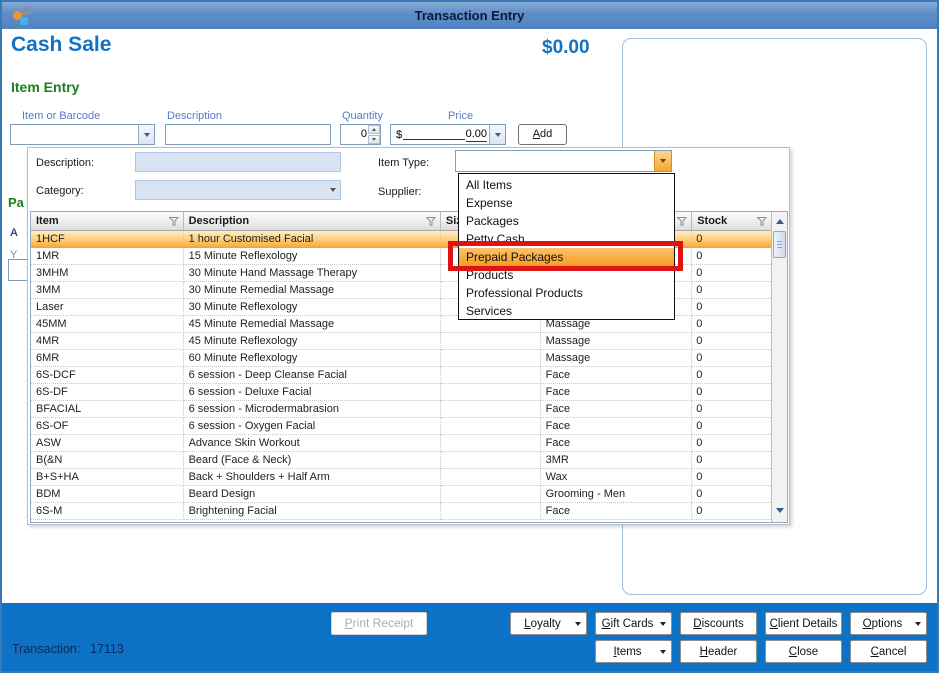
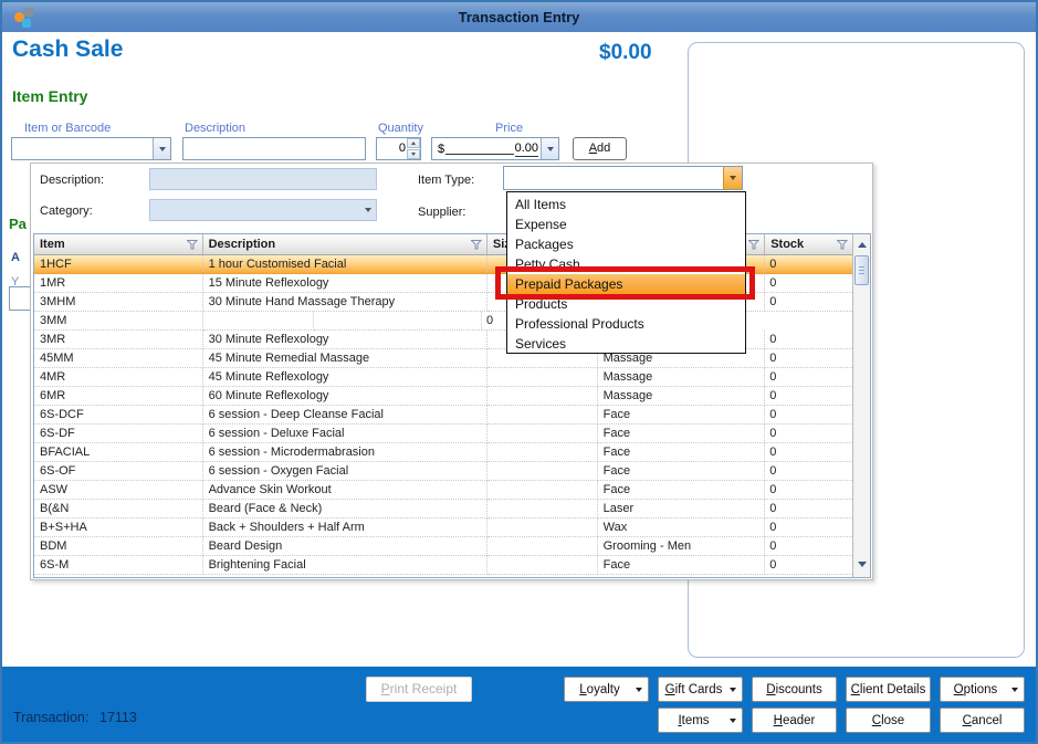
  Transaction Entry
  Cash Sale
  $0.00
  Item Entry
  Item or Barcode
  Description
  Quantity
  Price
  0
  $
  0.00
  Add
  Pa
  A
  Y
  Description:
  Category:
  Item Type:
  Supplier:
  Item
  Description
  Stock
  1HCF
  1 hour Customised Facial
  0
  1MR
  15 Minute Reflexology
  0
  3MHM
  30 Minute Hand Massage Therapy
  0
  3MM
- 30 Minute Remedial Massage
  0
- Laser
+ 3MR
  30 Minute Reflexology
  0
  45MM
  45 Minute Remedial Massage
  Massage
  0
  4MR
  45 Minute Reflexology
  Massage
  0
  6MR
  60 Minute Reflexology
  Massage
  0
  6S-DCF
  6 session - Deep Cleanse Facial
  Face
  0
  6S-DF
  6 session - Deluxe Facial
  Face
  0
  BFACIAL
  6 session - Microdermabrasion
  Face
  0
  6S-OF
  6 session - Oxygen Facial
  Face
  0
  ASW
  Advance Skin Workout
  Face
  0
  B(&N
  Beard (Face & Neck)
- 3MR
+ Laser
  0
  B+S+HA
  Back + Shoulders + Half Arm
  Wax
  0
  BDM
  Beard Design
  Grooming - Men
  0
  6S-M
  Brightening Facial
  Face
  0
  All Items
  Expense
  Packages
  Petty Cash
  Prepaid Packages
  Products
  Professional Products
  Services
  Print Receipt
  Transaction:
  17113
  L
  oyalty
  G
  ift Cards
  D
  iscounts
  C
  lient Details
  O
  ptions
  I
  tems
  H
  eader
  C
  lose
  C
  ancel
